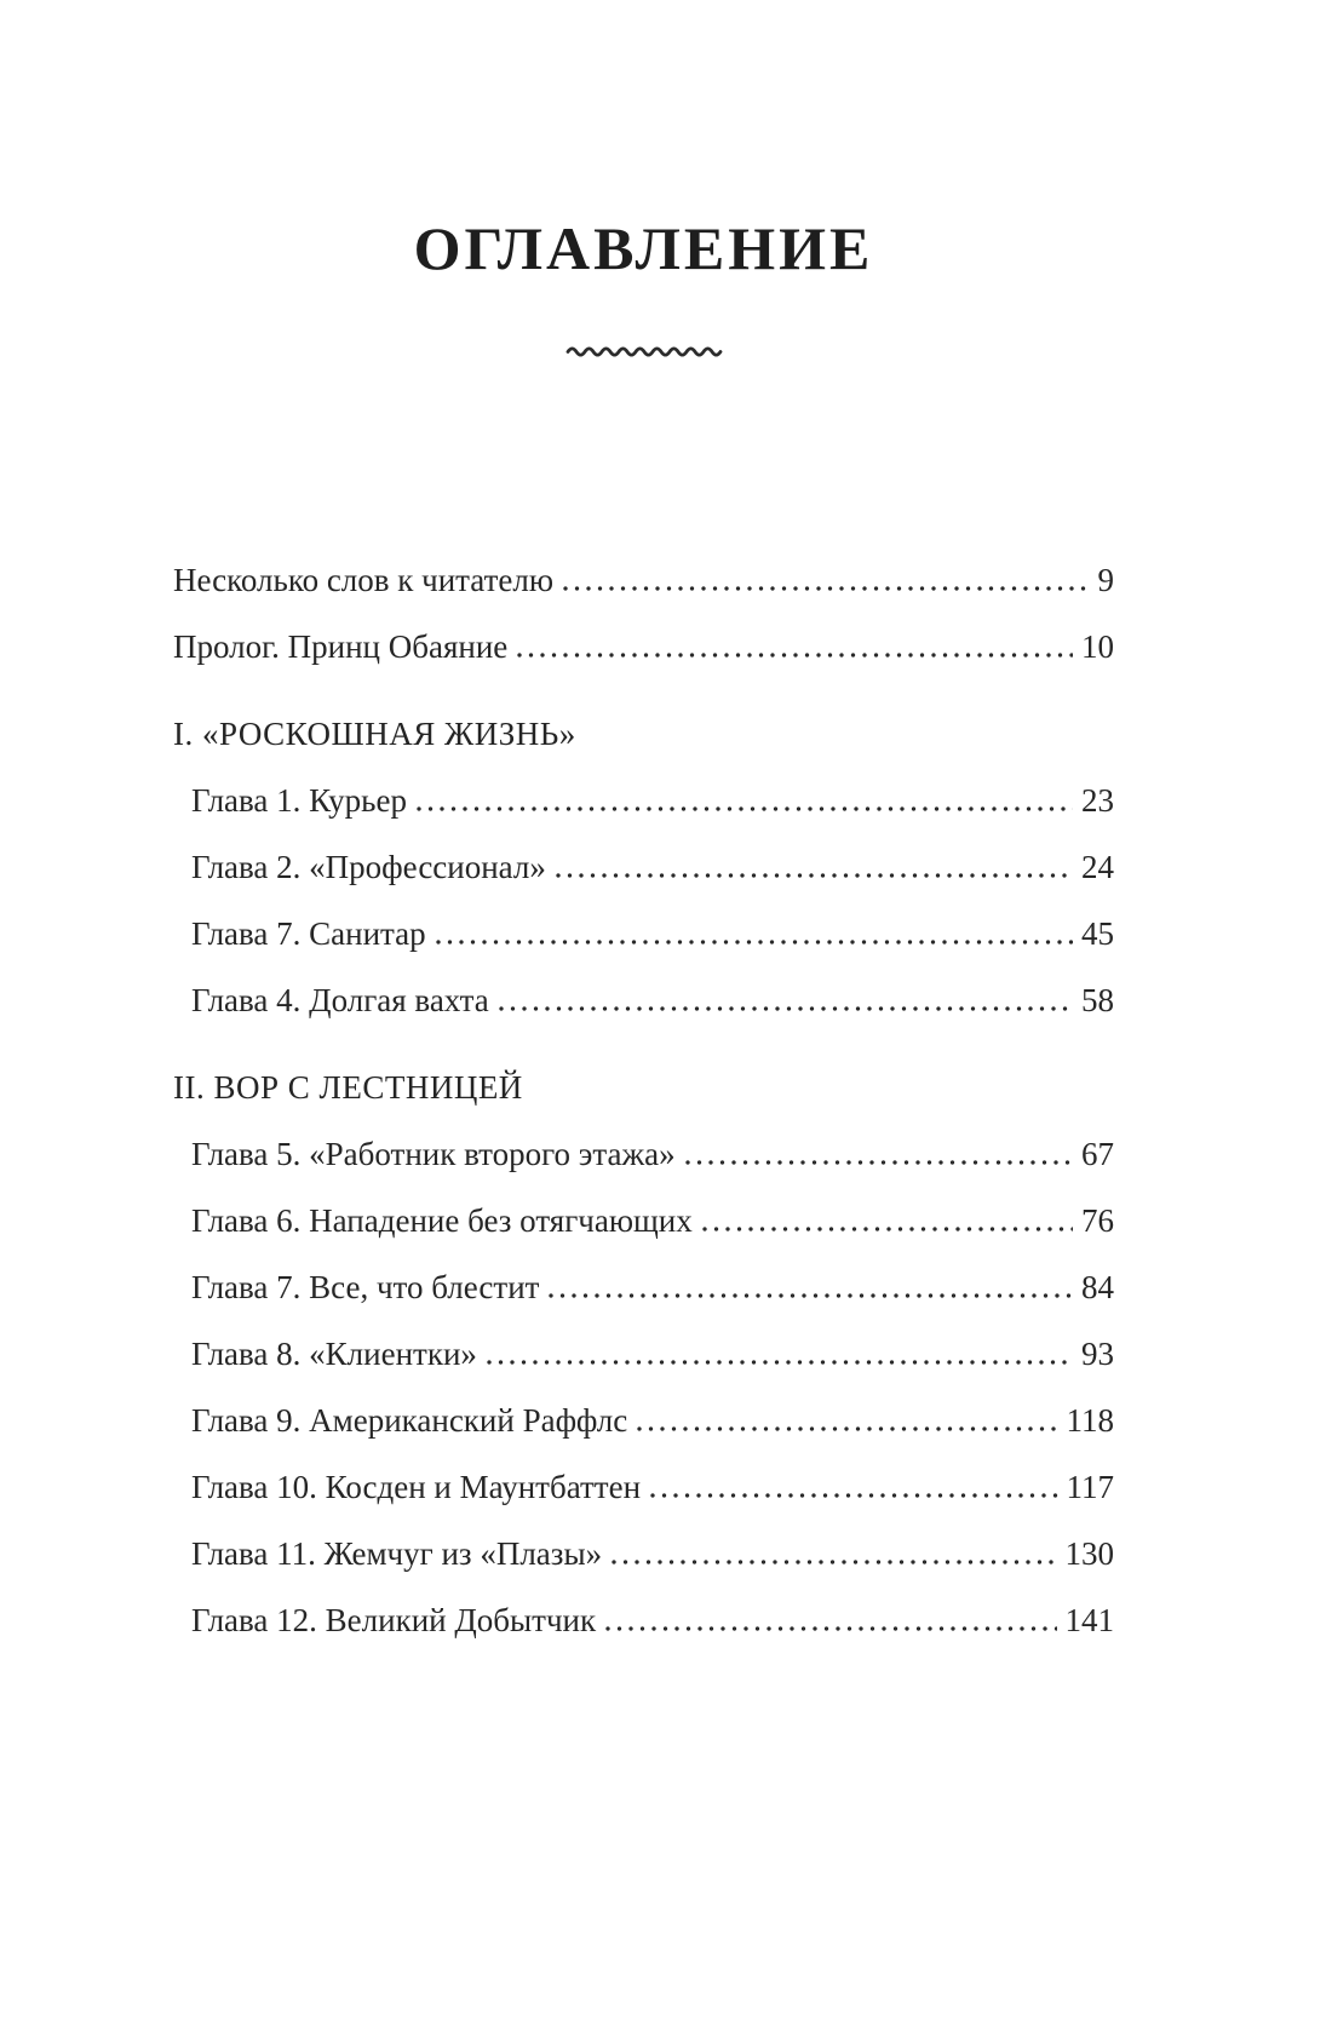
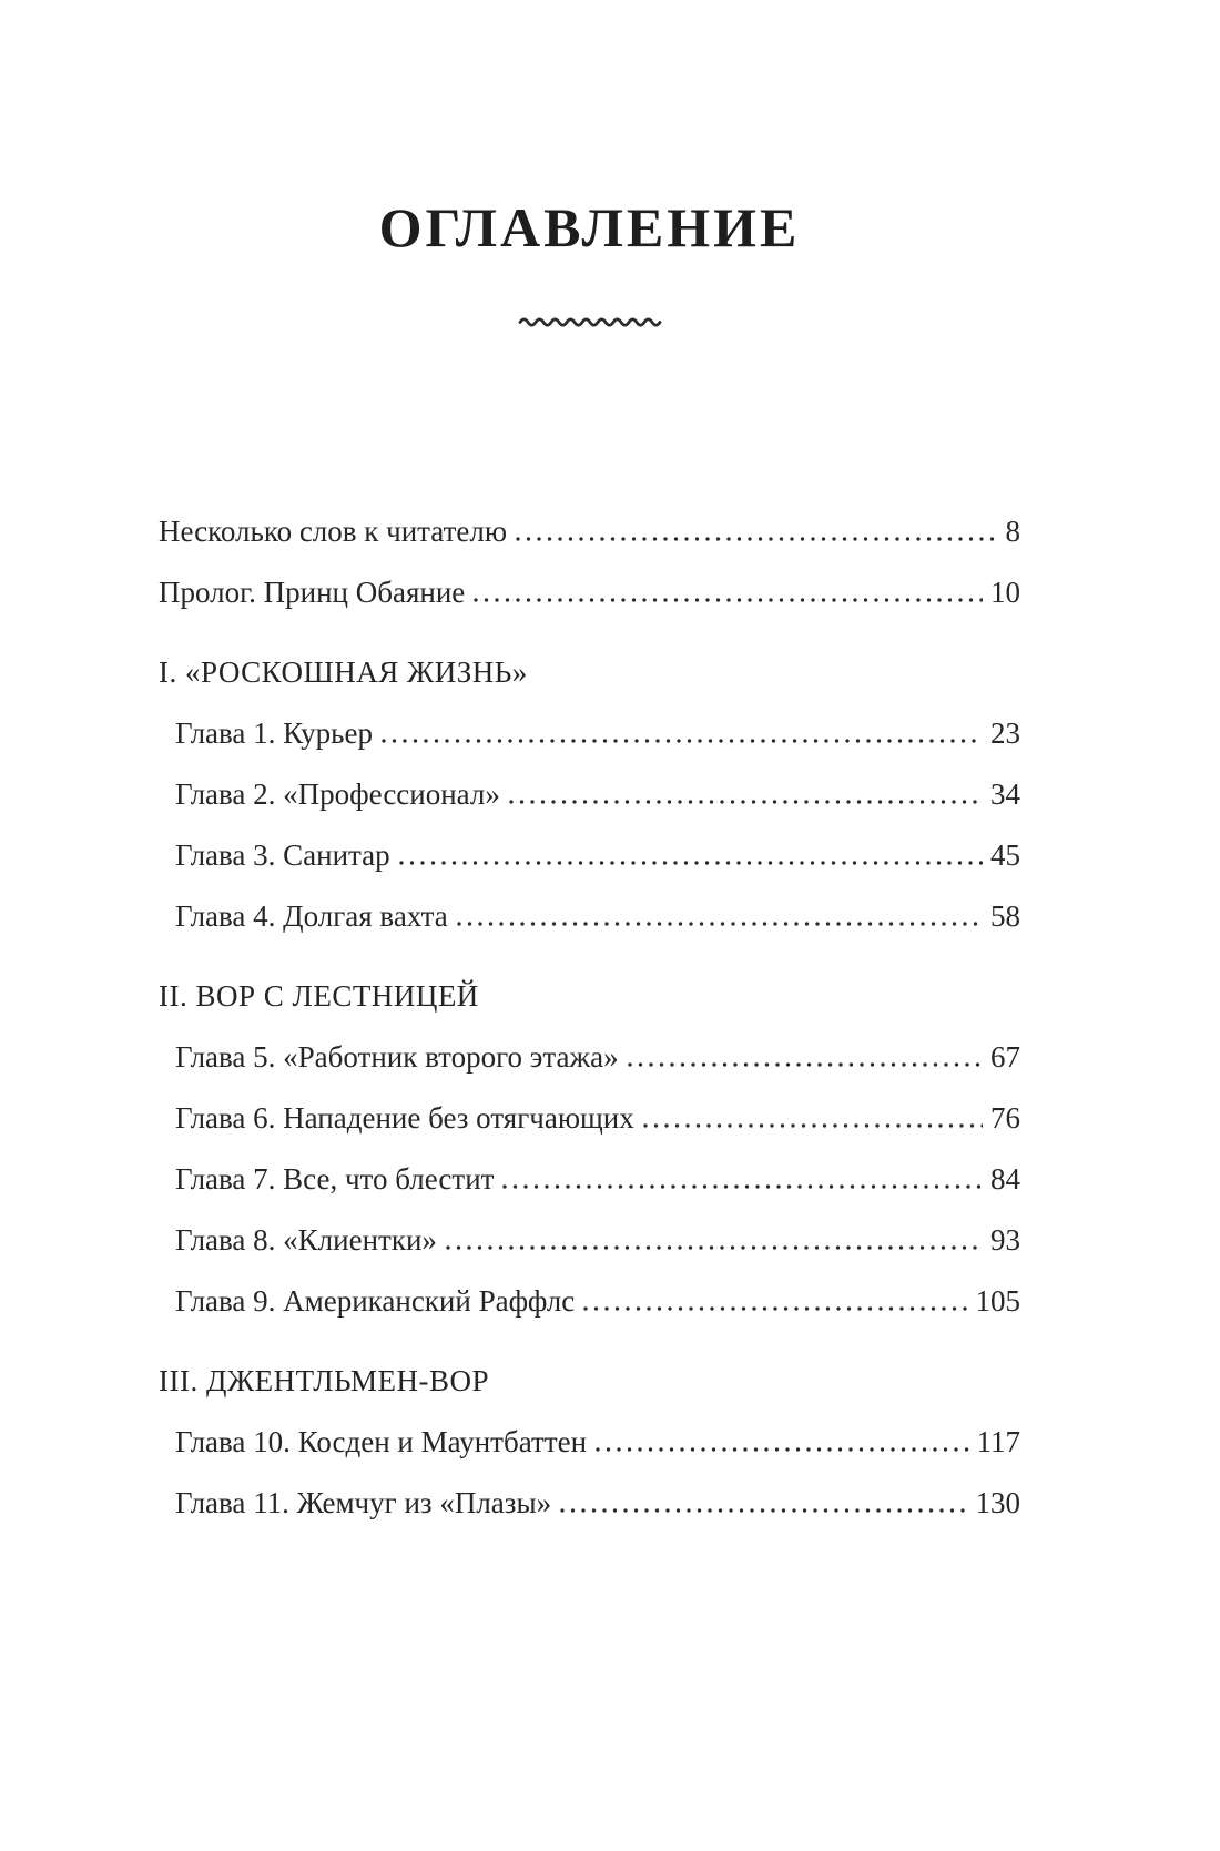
  ОГЛАВЛЕНИЕ
  Несколько слов к читателю
- 9
+ 8
  Пролог. Принц Обаяние
  10
  I. «РОСКОШНАЯ ЖИЗНЬ»
  Глава 1. Курьер
  23
  Глава 2. «Профессионал»
- 24
+ 34
- Глава 7. Санитар
+ Глава 3. Санитар
  45
  Глава 4. Долгая вахта
  58
  II. ВОР С ЛЕСТНИЦЕЙ
  Глава 5. «Работник второго этажа»
  67
  Глава 6. Нападение без отягчающих
  76
  Глава 7. Все, что блестит
  84
  Глава 8. «Клиентки»
  93
  Глава 9. Американский Раффлс
- 118
+ 105
+ III. ДЖЕНТЛЬМЕН-ВОР
  Глава 10. Косден и Маунтбаттен
  117
  Глава 11. Жемчуг из «Плазы»
  130
- Глава 12. Великий Добытчик
- 141
